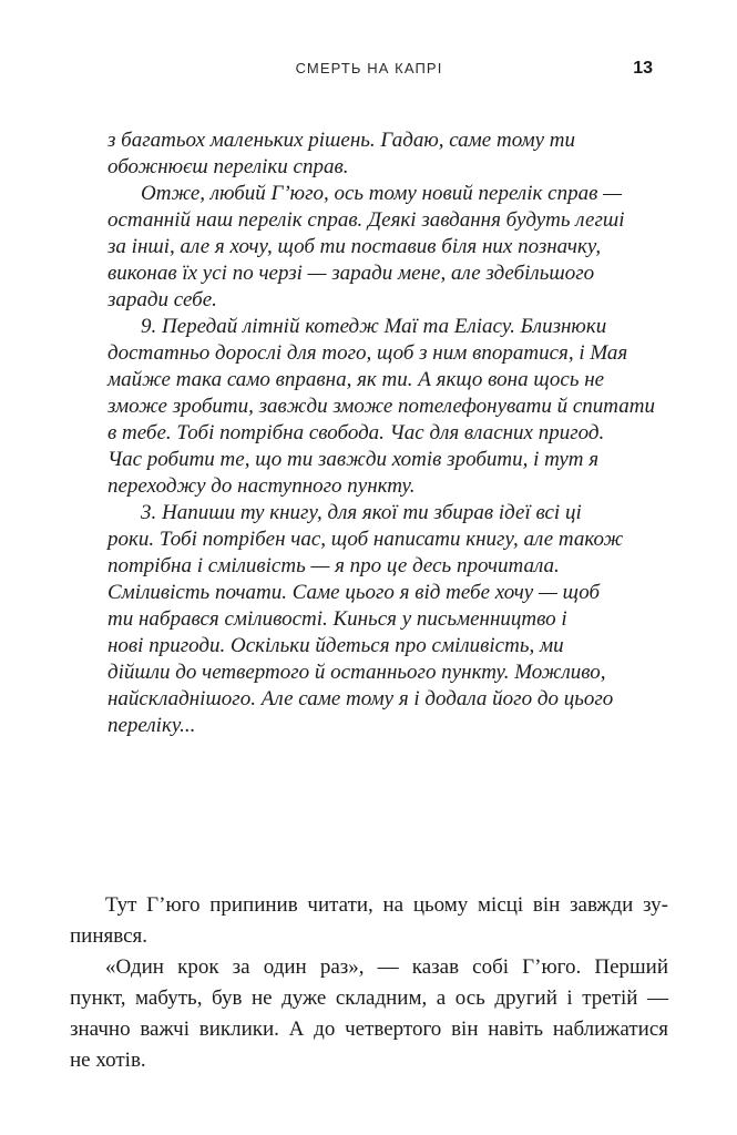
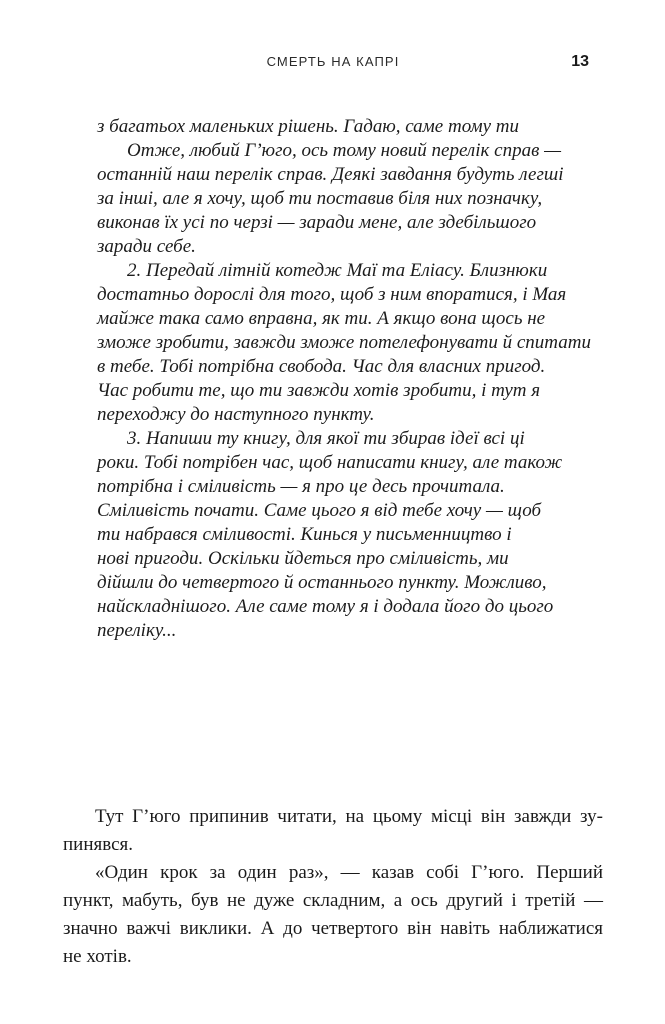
  СМЕРТЬ НА КАПРІ
  13
  з багатьох маленьких рішень. Гадаю, саме тому ти
- обожнюєш переліки справ.
  Отже, любий Г’юго, ось тому новий перелік справ —
  останній наш перелік справ. Деякі завдання будуть легші
  за інші, але я хочу, щоб ти поставив біля них позначку,
  виконав їх усі по черзі — заради мене, але здебільшого
  заради себе.
- 9. Передай літній котедж Маї та Еліасу. Близнюки
+ 2. Передай літній котедж Маї та Еліасу. Близнюки
  достатньо дорослі для того, щоб з ним впоратися, і Мая
  майже така само вправна, як ти. А якщо вона щось не
  зможе зробити, завжди зможе потелефонувати й спитати
  в тебе. Тобі потрібна свобода. Час для власних пригод.
  Час робити те, що ти завжди хотів зробити, і тут я
  переходжу до наступного пункту.
  3. Напиши ту книгу, для якої ти збирав ідеї всі ці
  роки. Тобі потрібен час, щоб написати книгу, але також
  потрібна і сміливість — я про це десь прочитала.
  Сміливість почати. Саме цього я від тебе хочу — щоб
  ти набрався сміливості. Кинься у письменництво і
  нові пригоди. Оскільки йдеться про сміливість, ми
  дійшли до четвертого й останнього пункту. Можливо,
  найскладнішого. Але саме тому я і додала його до цього
  переліку...
  Тут Г’юго припинив читати, на цьому місці він завжди зу-
  пинявся.
  «Один крок за один раз», — казав собі Г’юго. Перший
  пункт, мабуть, був не дуже складним, а ось другий і третій —
  значно важчі виклики. А до четвертого він навіть наближатися
  не хотів.
